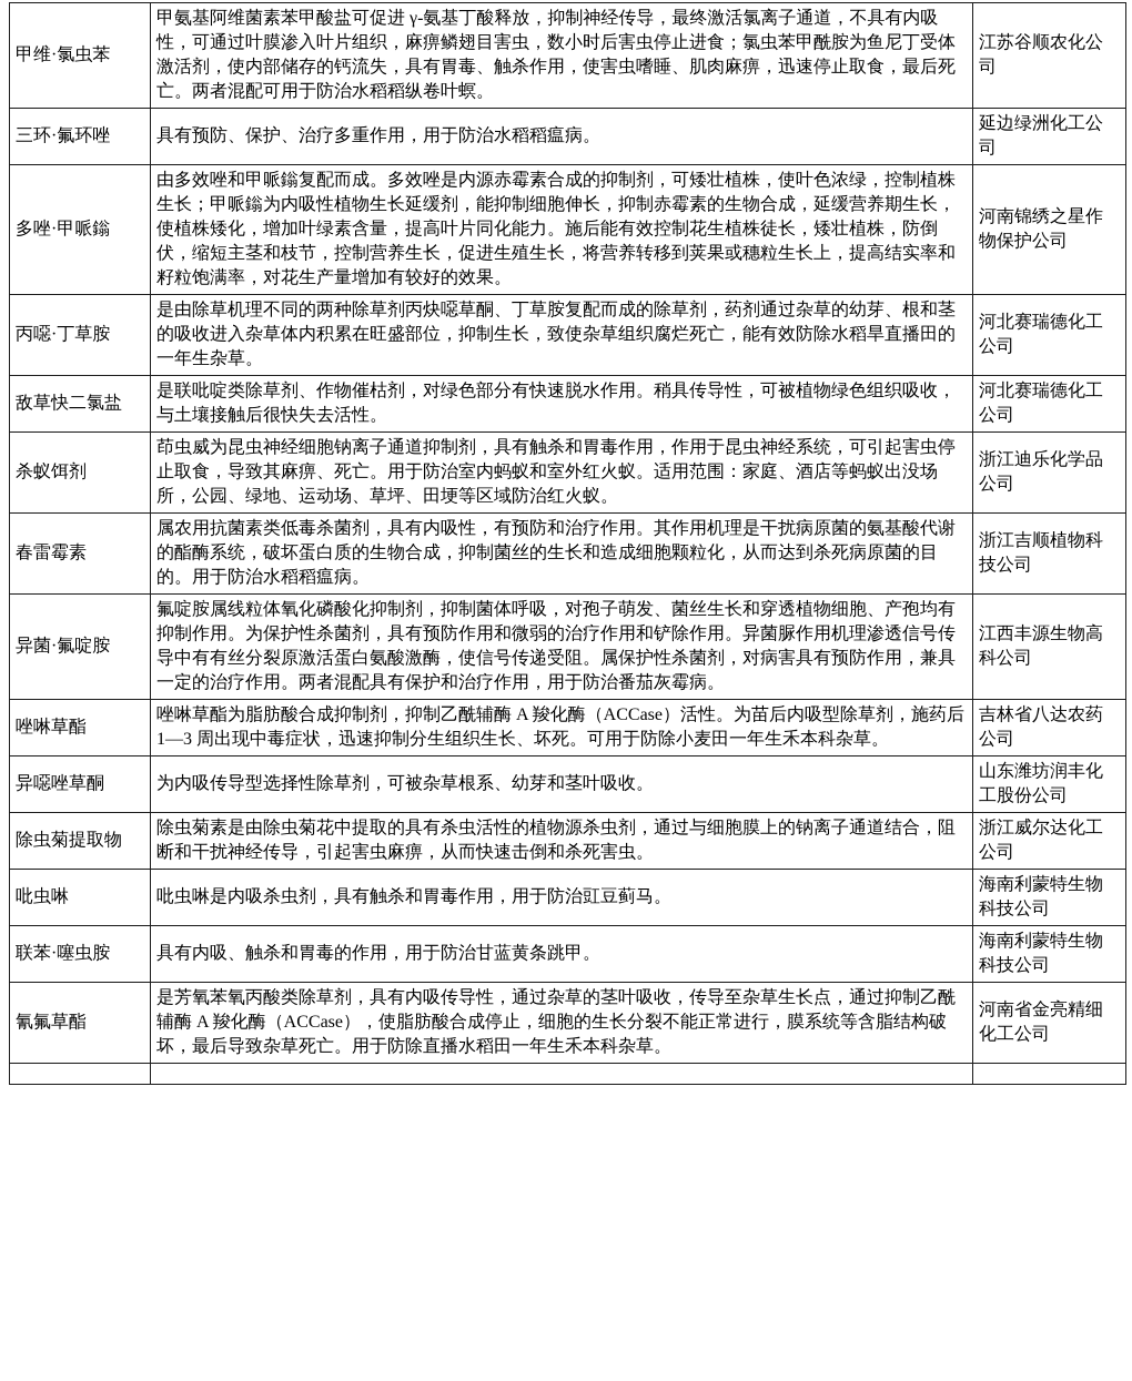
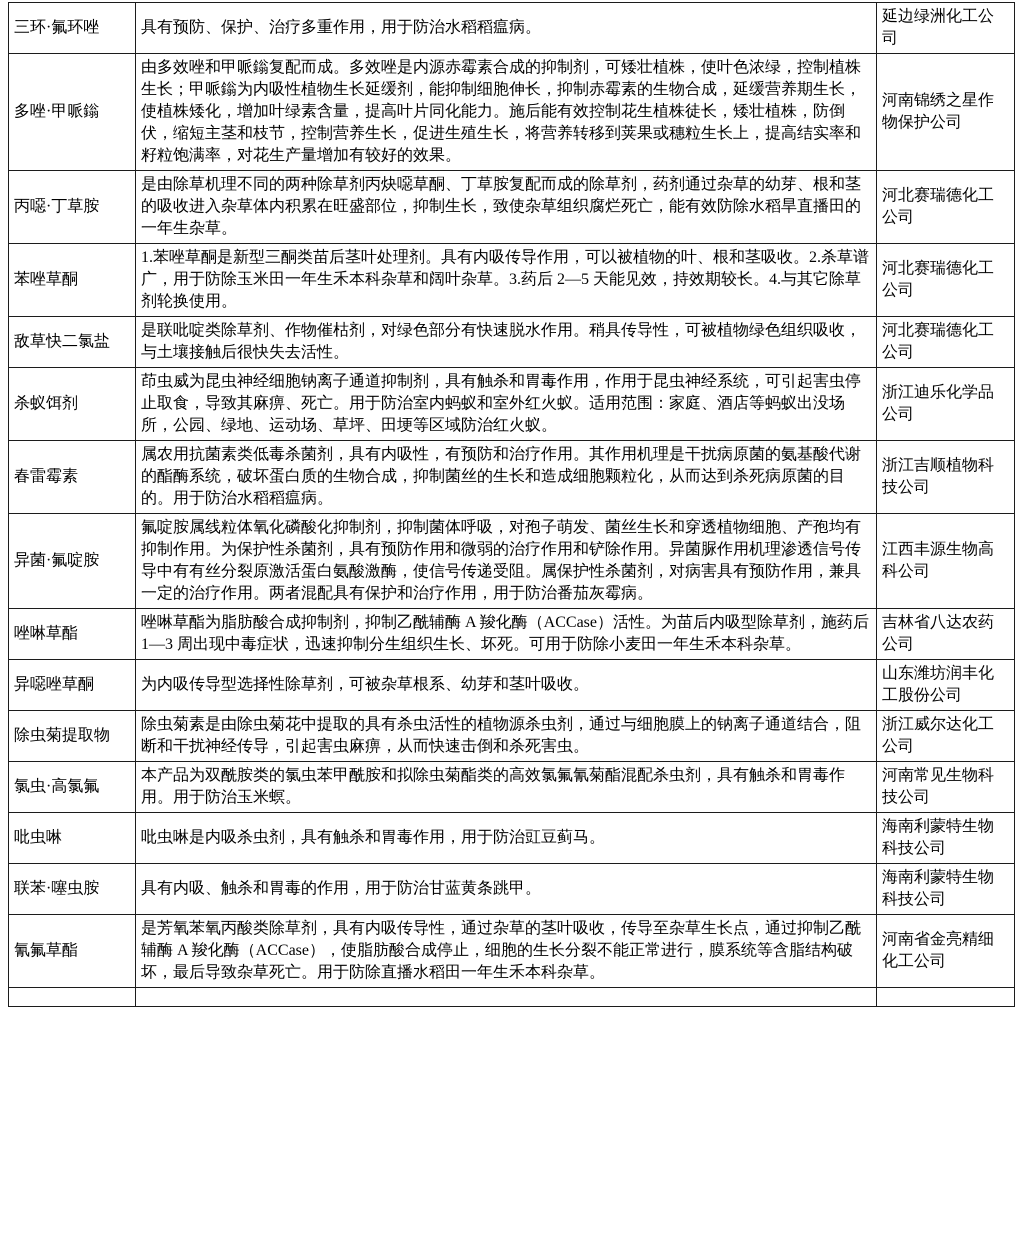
- 甲维·氯虫苯	甲氨基阿维菌素苯甲酸盐可促进 γ-氨基丁酸释放，抑制神经传导，最终激活氯离子通道，不具有内吸性，可通过叶膜渗入叶片组织，麻痹鳞翅目害虫，数小时后害虫停止进食；氯虫苯甲酰胺为鱼尼丁受体激活剂，使内部储存的钙流失，具有胃毒、触杀作用，使害虫嗜睡、肌肉麻痹，迅速停止取食，最后死亡。两者混配可用于防治水稻稻纵卷叶螟。	江苏谷顺农化公司
  三环·氟环唑	具有预防、保护、治疗多重作用，用于防治水稻稻瘟病。	延边绿洲化工公司
  多唑·甲哌鎓	由多效唑和甲哌鎓复配而成。多效唑是内源赤霉素合成的抑制剂，可矮壮植株，使叶色浓绿，控制植株生长；甲哌鎓为内吸性植物生长延缓剂，能抑制细胞伸长，抑制赤霉素的生物合成，延缓营养期生长，使植株矮化，增加叶绿素含量，提高叶片同化能力。施后能有效控制花生植株徒长，矮壮植株，防倒伏，缩短主茎和枝节，控制营养生长，促进生殖生长，将营养转移到荚果或穗粒生长上，提高结实率和籽粒饱满率，对花生产量增加有较好的效果。	河南锦绣之星作物保护公司
  丙噁·丁草胺	是由除草机理不同的两种除草剂丙炔噁草酮、丁草胺复配而成的除草剂，药剂通过杂草的幼芽、根和茎的吸收进入杂草体内积累在旺盛部位，抑制生长，致使杂草组织腐烂死亡，能有效防除水稻旱直播田的一年生杂草。	河北赛瑞德化工公司
+ 苯唑草酮	1.苯唑草酮是新型三酮类苗后茎叶处理剂。具有内吸传导作用，可以被植物的叶、根和茎吸收。2.杀草谱广，用于防除玉米田一年生禾本科杂草和阔叶杂草。3.药后 2—5 天能见效，持效期较长。4.与其它除草剂轮换使用。	河北赛瑞德化工公司
  敌草快二氯盐	是联吡啶类除草剂、作物催枯剂，对绿色部分有快速脱水作用。稍具传导性，可被植物绿色组织吸收，与土壤接触后很快失去活性。	河北赛瑞德化工公司
  杀蚁饵剂	茚虫威为昆虫神经细胞钠离子通道抑制剂，具有触杀和胃毒作用，作用于昆虫神经系统，可引起害虫停止取食，导致其麻痹、死亡。用于防治室内蚂蚁和室外红火蚁。适用范围：家庭、酒店等蚂蚁出没场所，公园、绿地、运动场、草坪、田埂等区域防治红火蚁。	浙江迪乐化学品公司
  春雷霉素	属农用抗菌素类低毒杀菌剂，具有内吸性，有预防和治疗作用。其作用机理是干扰病原菌的氨基酸代谢的酯酶系统，破坏蛋白质的生物合成，抑制菌丝的生长和造成细胞颗粒化，从而达到杀死病原菌的目的。用于防治水稻稻瘟病。	浙江吉顺植物科技公司
  异菌·氟啶胺	氟啶胺属线粒体氧化磷酸化抑制剂，抑制菌体呼吸，对孢子萌发、菌丝生长和穿透植物细胞、产孢均有抑制作用。为保护性杀菌剂，具有预防作用和微弱的治疗作用和铲除作用。异菌脲作用机理渗透信号传导中有有丝分裂原激活蛋白氨酸激酶，使信号传递受阻。属保护性杀菌剂，对病害具有预防作用，兼具一定的治疗作用。两者混配具有保护和治疗作用，用于防治番茄灰霉病。	江西丰源生物高科公司
  唑啉草酯	唑啉草酯为脂肪酸合成抑制剂，抑制乙酰辅酶 A 羧化酶（ACCase）活性。为苗后内吸型除草剂，施药后 1—3 周出现中毒症状，迅速抑制分生组织生长、坏死。可用于防除小麦田一年生禾本科杂草。	吉林省八达农药公司
  异噁唑草酮	为内吸传导型选择性除草剂，可被杂草根系、幼芽和茎叶吸收。	山东潍坊润丰化工股份公司
  除虫菊提取物	除虫菊素是由除虫菊花中提取的具有杀虫活性的植物源杀虫剂，通过与细胞膜上的钠离子通道结合，阻断和干扰神经传导，引起害虫麻痹，从而快速击倒和杀死害虫。	浙江威尔达化工公司
+ 氯虫·高氯氟	本产品为双酰胺类的氯虫苯甲酰胺和拟除虫菊酯类的高效氯氟氰菊酯混配杀虫剂，具有触杀和胃毒作用。用于防治玉米螟。	河南常见生物科技公司
  吡虫啉	吡虫啉是内吸杀虫剂，具有触杀和胃毒作用，用于防治豇豆蓟马。	海南利蒙特生物科技公司
  联苯·噻虫胺	具有内吸、触杀和胃毒的作用，用于防治甘蓝黄条跳甲。	海南利蒙特生物科技公司
  氰氟草酯	是芳氧苯氧丙酸类除草剂，具有内吸传导性，通过杂草的茎叶吸收，传导至杂草生长点，通过抑制乙酰辅酶 A 羧化酶（ACCase），使脂肪酸合成停止，细胞的生长分裂不能正常进行，膜系统等含脂结构破坏，最后导致杂草死亡。用于防除直播水稻田一年生禾本科杂草。	河南省金亮精细化工公司
